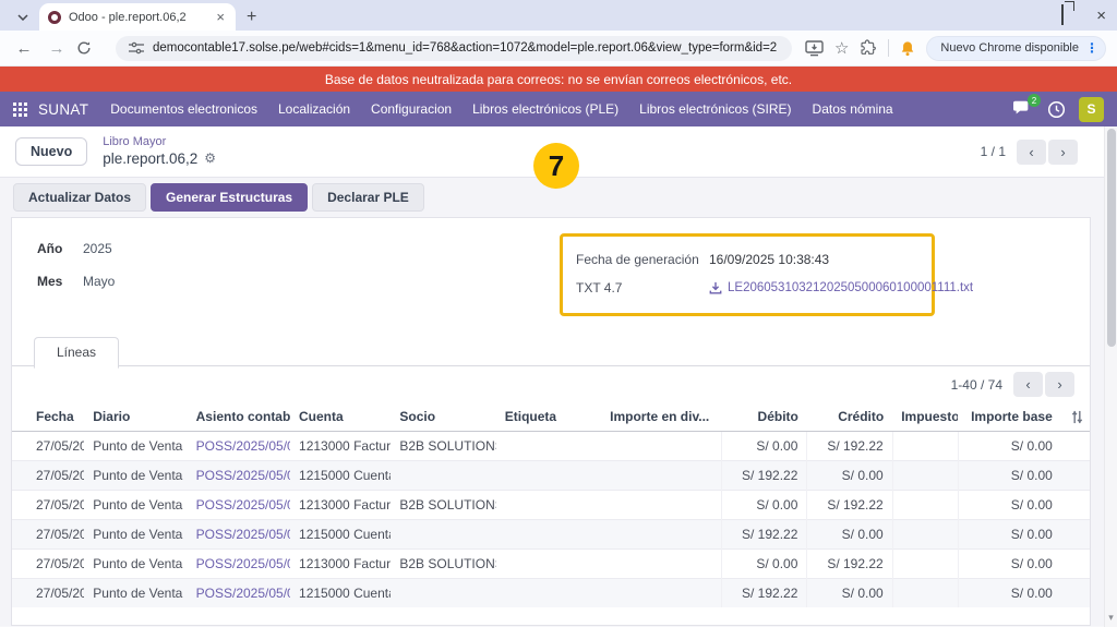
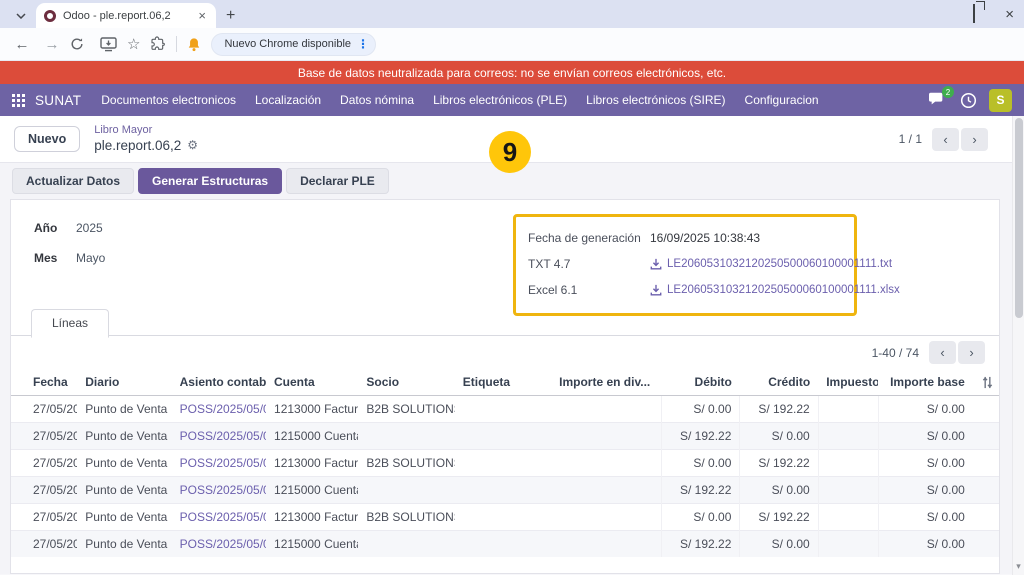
  Odoo - ple.report.06,2
  ×
  +
  ×
  ←
  →
- democontable17.solse.pe/web#cids=1&menu_id=768&action=1072&model=ple.report.06&view_type=form&id=2
  ☆
  Nuevo Chrome disponible
  ⋮
  Base de datos neutralizada para correos: no se envían correos electrónicos, etc.
  SUNAT
  Documentos electronicos
  Localización
- Configuracion
+ Datos nómina
  Libros electrónicos (PLE)
  Libros electrónicos (SIRE)
- Datos nómina
+ Configuracion
  2
  S
  Nuevo
  Libro Mayor
  ple.report.06,2
  ⚙
  1 / 1
  ‹
  ›
  Actualizar Datos
  Generar Estructuras
  Declarar PLE
  Año
  2025
  Mes
  Mayo
  Fecha de generación
  16/09/2025 10:38:43
  TXT 4.7
  LE2060531032120250500060100001111.txt
+ Excel 6.1
+ LE2060531032120250500060100001111.xlsx
  Líneas
  1-40 / 74
  ‹
  ›
  Fecha	Diario	Asiento contab	Cuenta	Socio	Etiqueta	Importe en div...	Débito	Crédito	Impuesto	Importe base
  27/05/20	Punto de Venta	POSS/2025/05/	1213000 Factur	B2B SOLUTION			S/ 0.00	S/ 192.22		S/ 0.00
  27/05/20	Punto de Venta	POSS/2025/05/	1215000 Cuent				S/ 192.22	S/ 0.00		S/ 0.00
  27/05/20	Punto de Venta	POSS/2025/05/	1213000 Factur	B2B SOLUTION			S/ 0.00	S/ 192.22		S/ 0.00
  27/05/20	Punto de Venta	POSS/2025/05/	1215000 Cuent				S/ 192.22	S/ 0.00		S/ 0.00
  27/05/20	Punto de Venta	POSS/2025/05/	1213000 Factur	B2B SOLUTION			S/ 0.00	S/ 192.22		S/ 0.00
  27/05/20	Punto de Venta	POSS/2025/05/	1215000 Cuent				S/ 192.22	S/ 0.00		S/ 0.00
  ▾
- 7
+ 9
